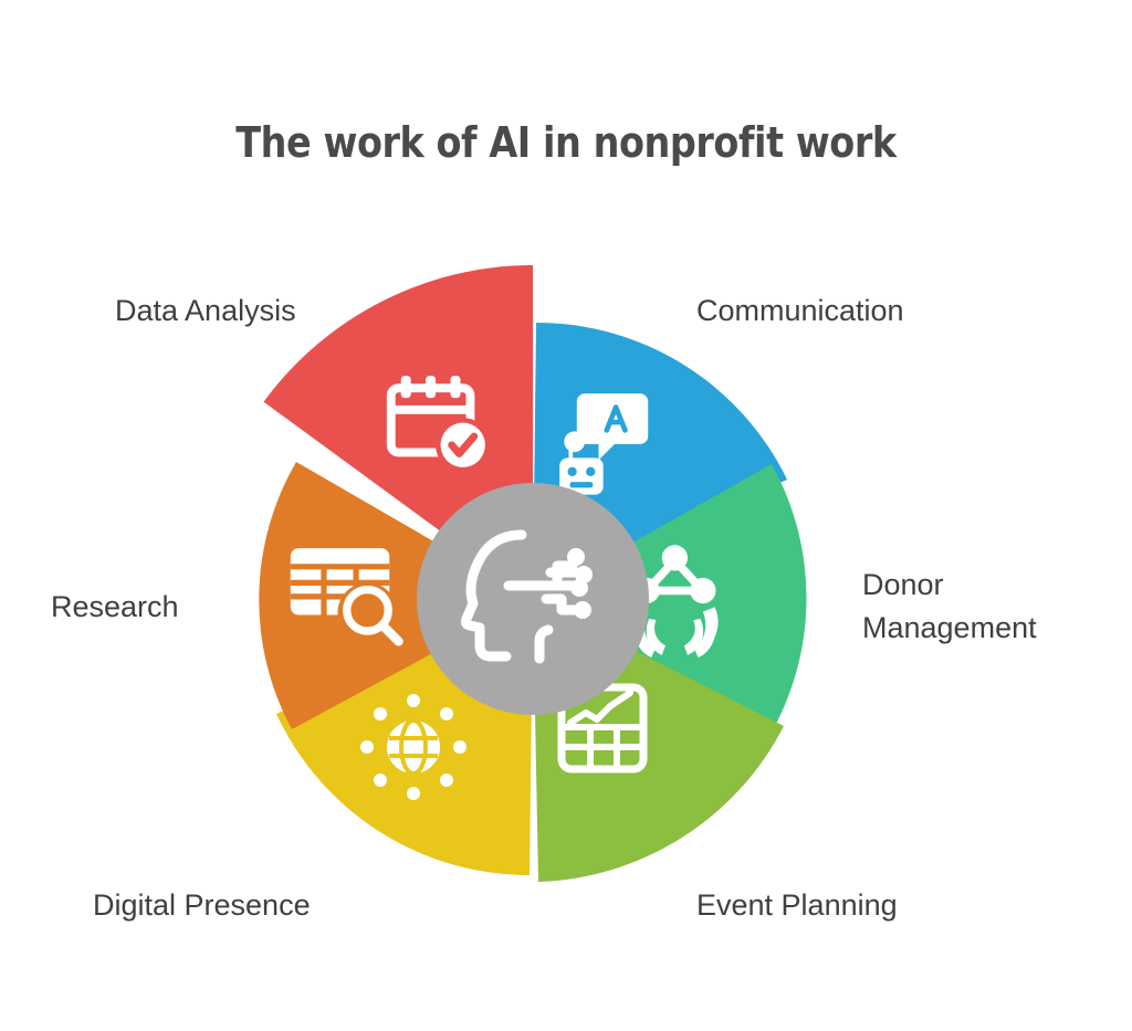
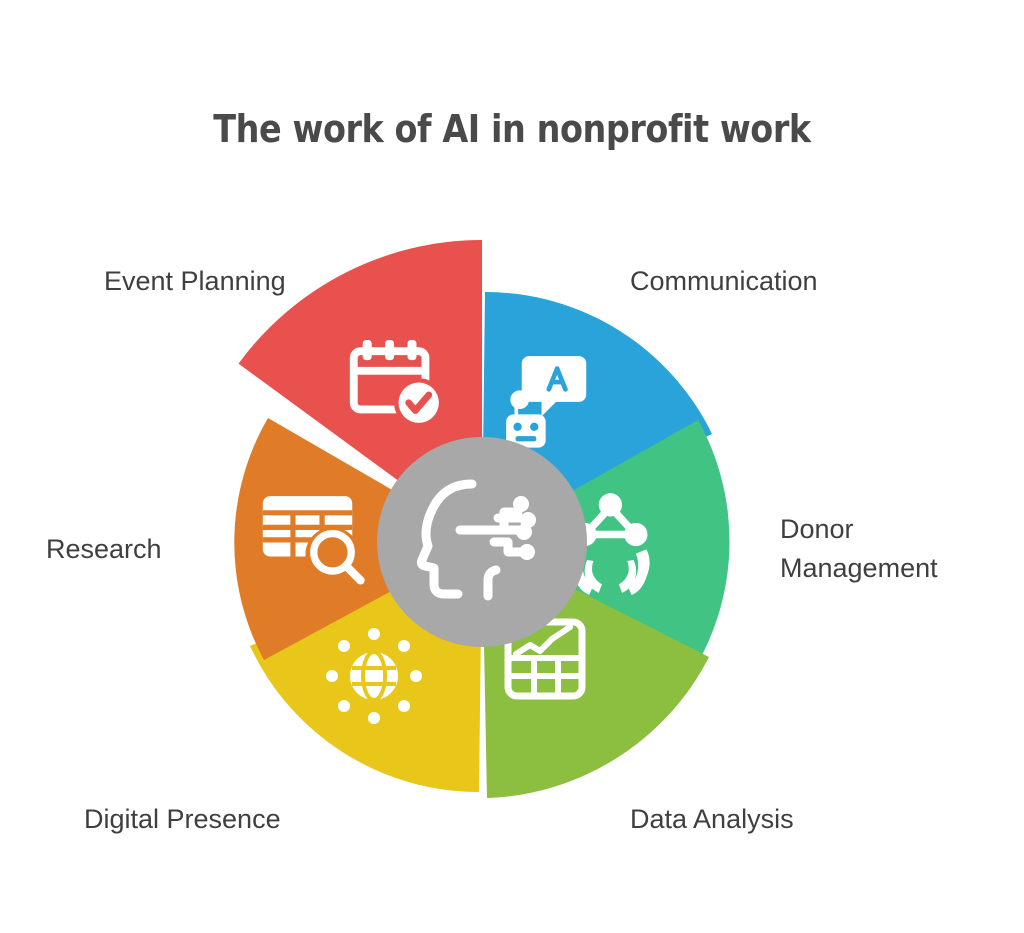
  The work of AI in nonprofit work
- Data Analysis
+ Event Planning
  Communication
  Donor
  Management
- Event Planning
+ Data Analysis
  Digital Presence
  Research
